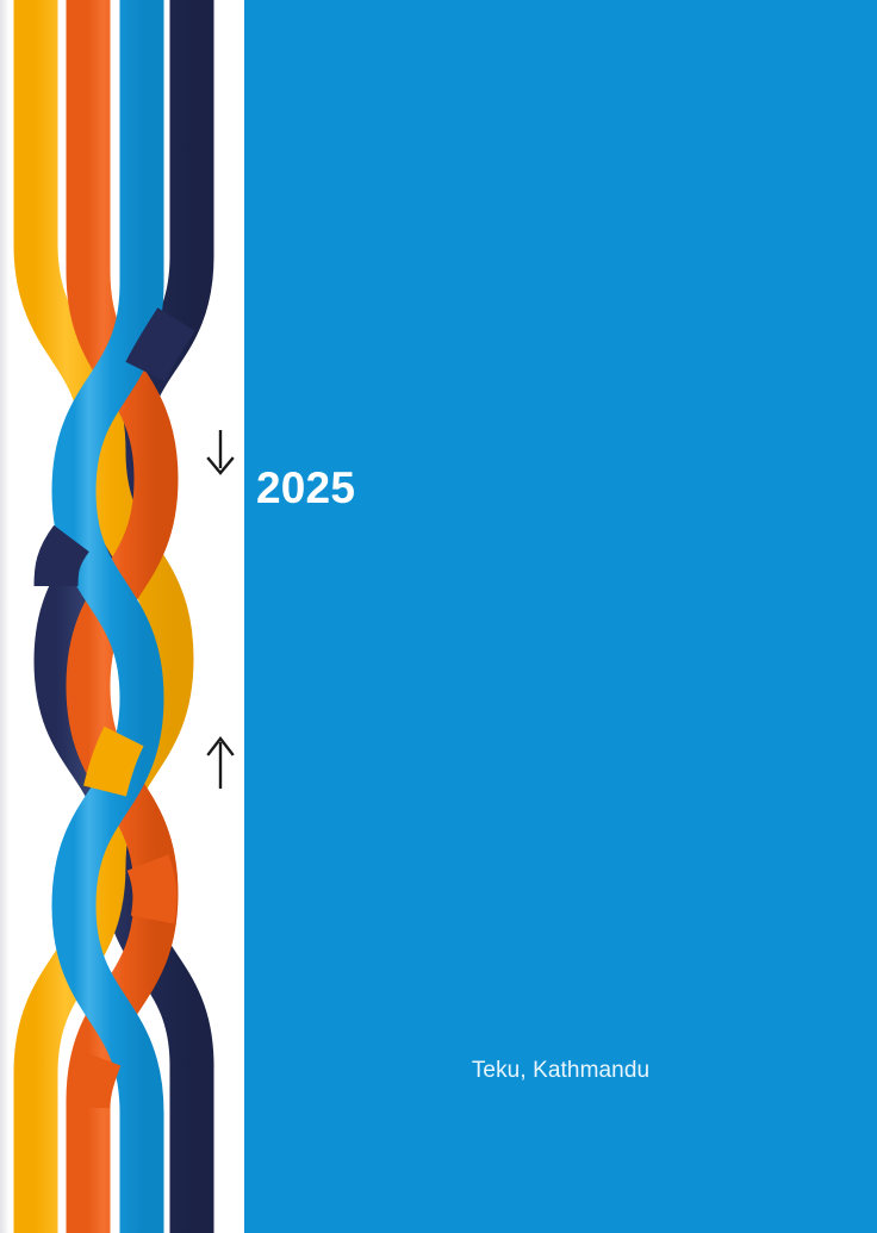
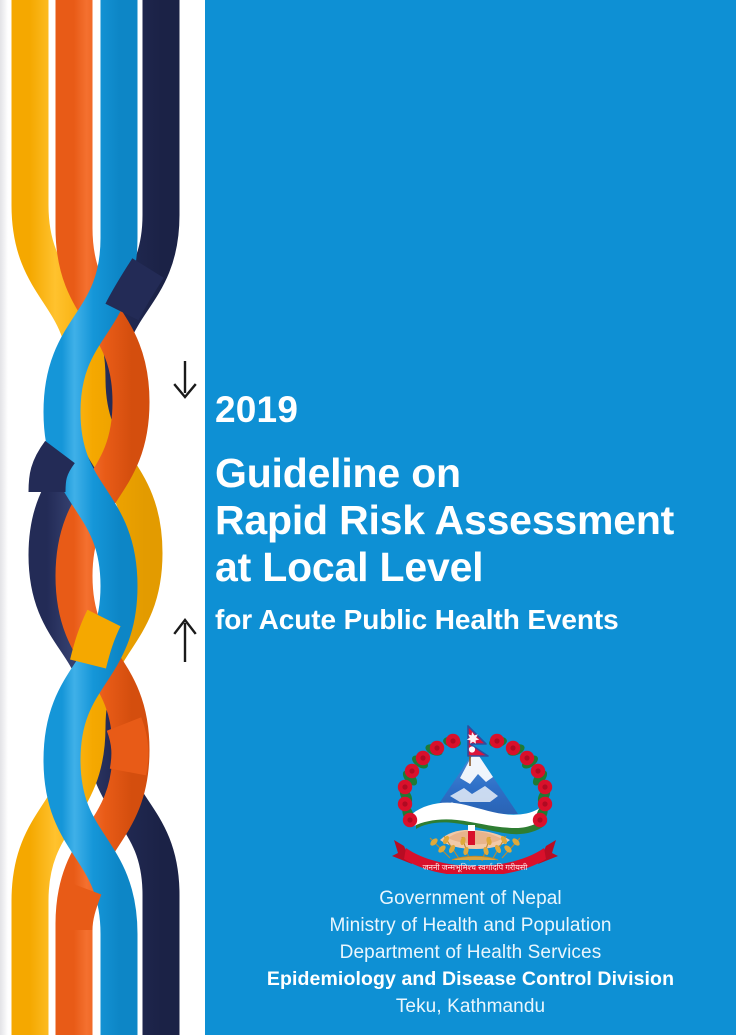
- 2025
+ 2019
+ Guideline on
+ Rapid Risk Assessment
+ at Local Level
+ for Acute Public Health Events
+ जननी जन्मभूमिश्च स्वर्गादपि गरीयसी
+ Government of Nepal
+ Ministry of Health and Population
+ Department of Health Services
+ Epidemiology and Disease Control Division
  Teku, Kathmandu
